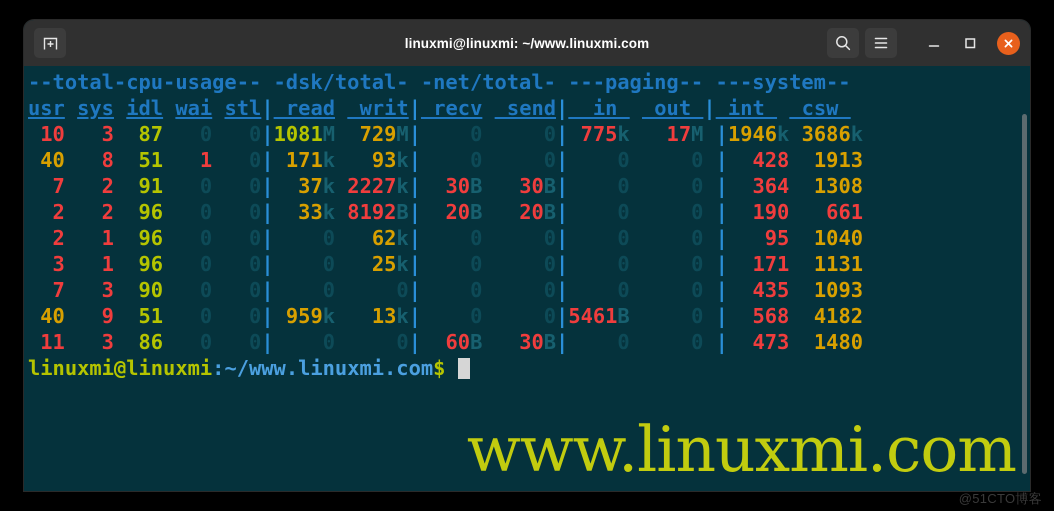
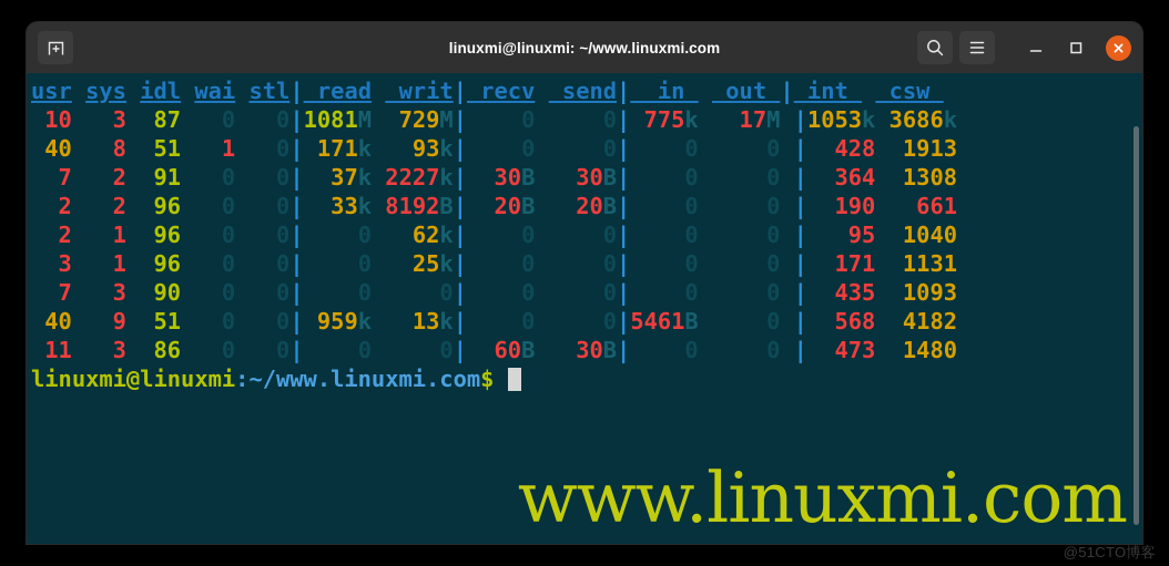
  linuxmi@linuxmi: ~/www.linuxmi.com
- --total-cpu-usage-- -dsk/total- -net/total- ---paging-- ---system--
  usr sys idl wai stl| read writ| recv send| in out | int csw
- 10 3 87 0 0|1081M 729M| 0 0| 775k 17M |1946k 3686k
+ 10 3 87 0 0|1081M 729M| 0 0| 775k 17M |1053k 3686k
  40 8 51 1 0| 171k 93k| 0 0| 0 0 | 428 1913
  7 2 91 0 0| 37k 2227k| 30B 30B| 0 0 | 364 1308
  2 2 96 0 0| 33k 8192B| 20B 20B| 0 0 | 190 661
  2 1 96 0 0| 0 62k| 0 0| 0 0 | 95 1040
  3 1 96 0 0| 0 25k| 0 0| 0 0 | 171 1131
  7 3 90 0 0| 0 0| 0 0| 0 0 | 435 1093
  40 9 51 0 0| 959k 13k| 0 0|5461B 0 | 568 4182
  11 3 86 0 0| 0 0| 60B 30B| 0 0 | 473 1480
  linuxmi@linuxmi:~/www.linuxmi.com$
  www.linuxmi.com
  @51CTO博客
